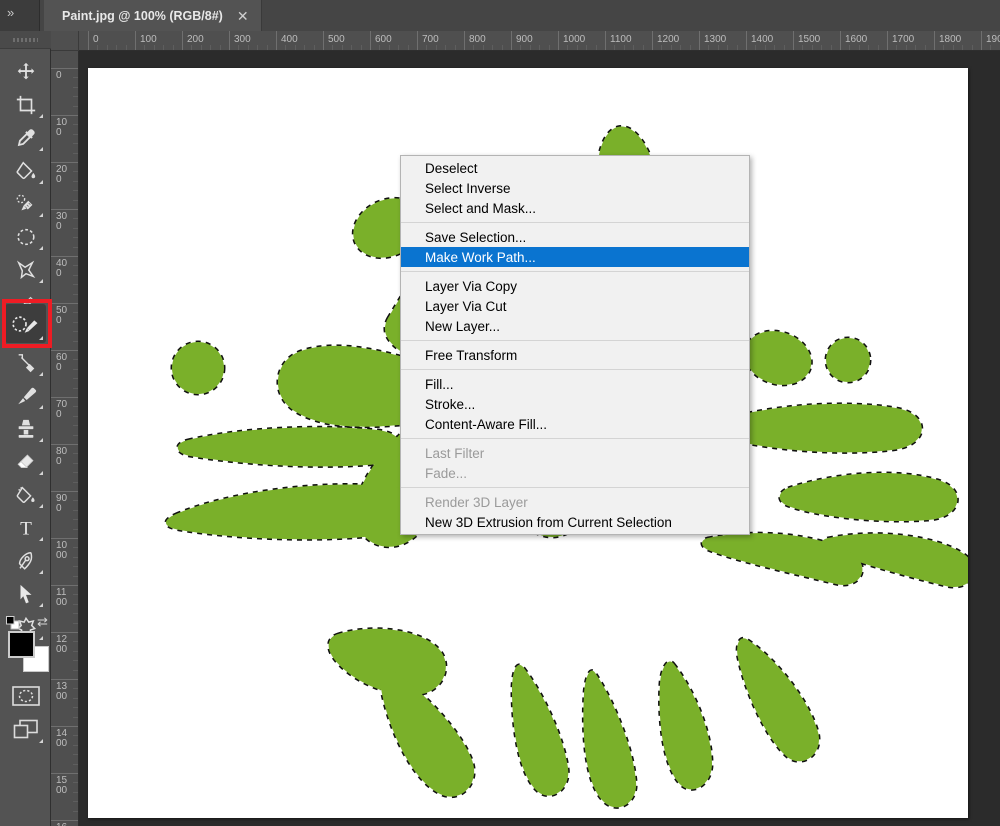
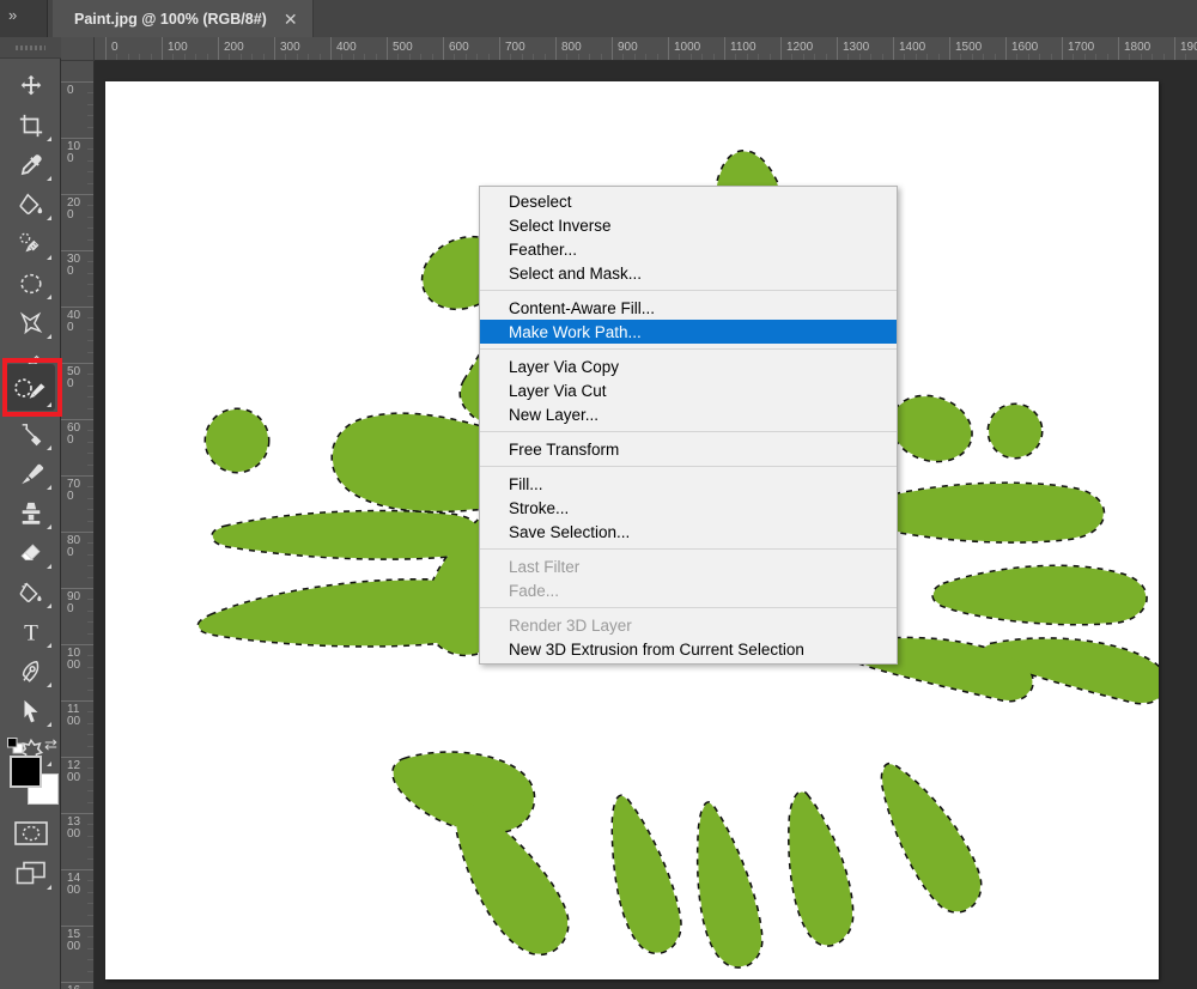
  »
  Paint.jpg @ 100% (RGB/8#)
  ✕
  T
  ⇄
  0
  100
  200
  300
  400
  500
  600
  700
  800
  900
  1000
  1100
  1200
  1300
  1400
  1500
  1600
  1700
  1800
  0
  100
  200
  300
  400
  500
  600
  700
  800
  900
  1000
  1100
  1200
  1300
  1400
  1500
  Deselect
  Select Inverse
+ Feather...
  Select and Mask...
- Save Selection...
+ Content-Aware Fill...
  Make Work Path...
  Layer Via Copy
  Layer Via Cut
  New Layer...
  Free Transform
  Fill...
  Stroke...
- Content-Aware Fill...
+ Save Selection...
  Last Filter
  Fade...
  Render 3D Layer
  New 3D Extrusion from Current Selection
